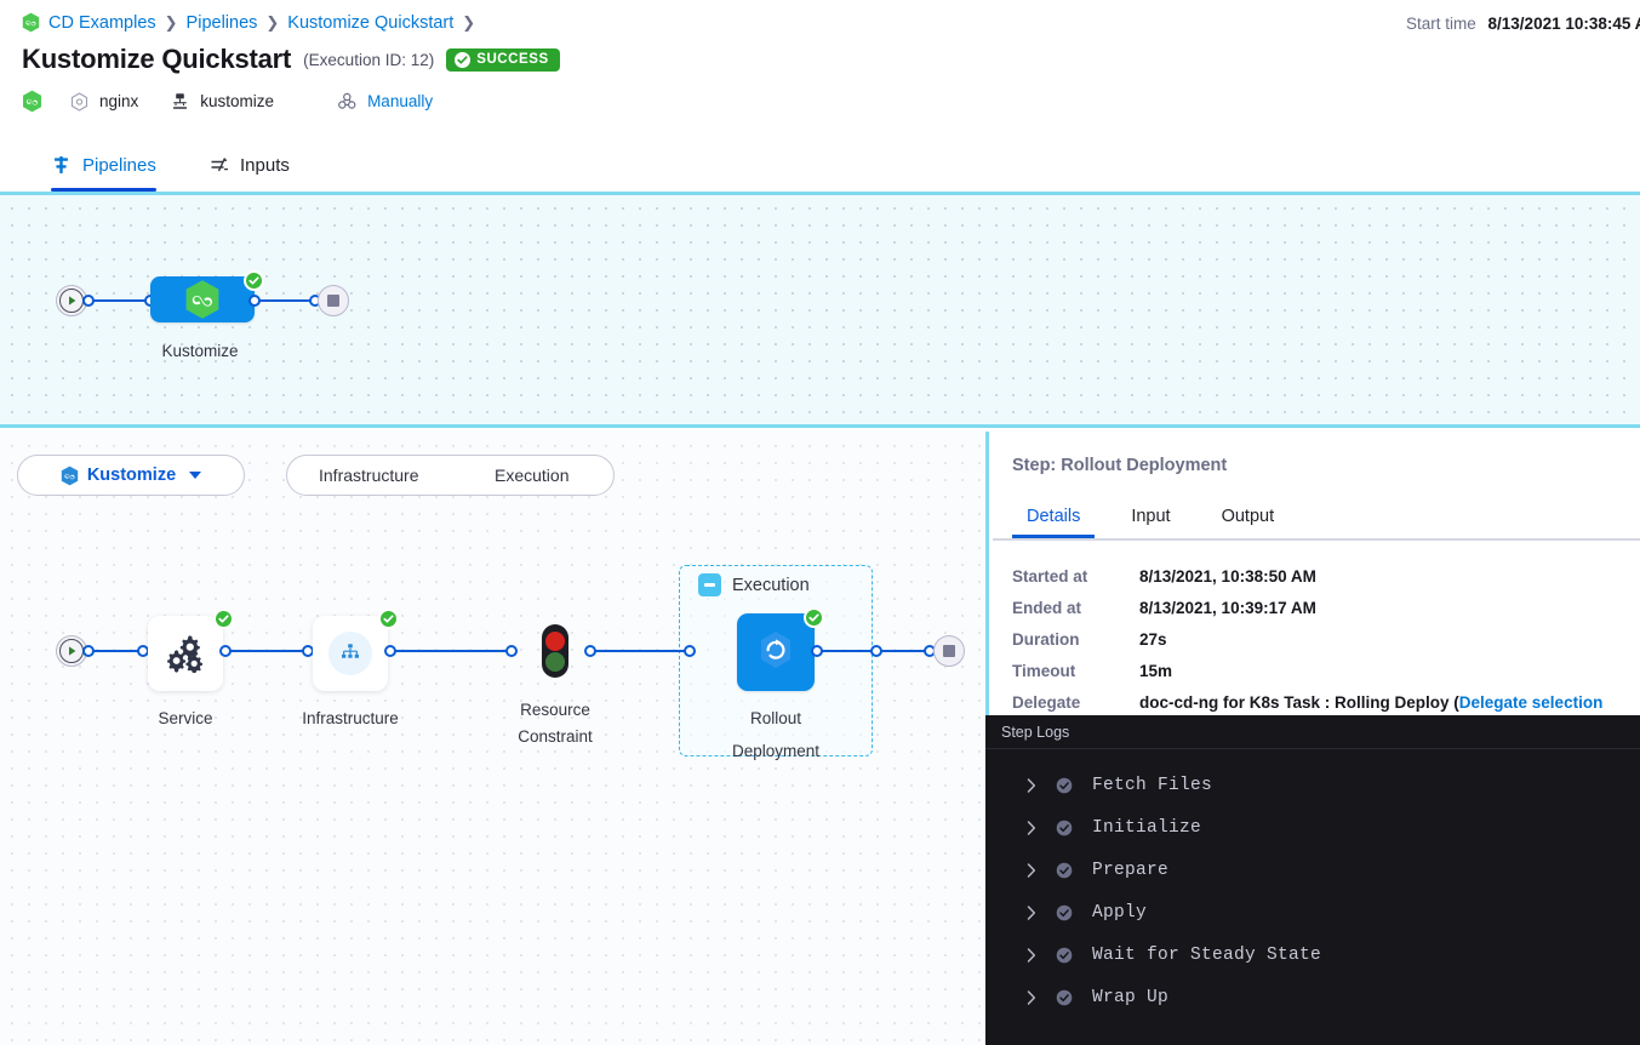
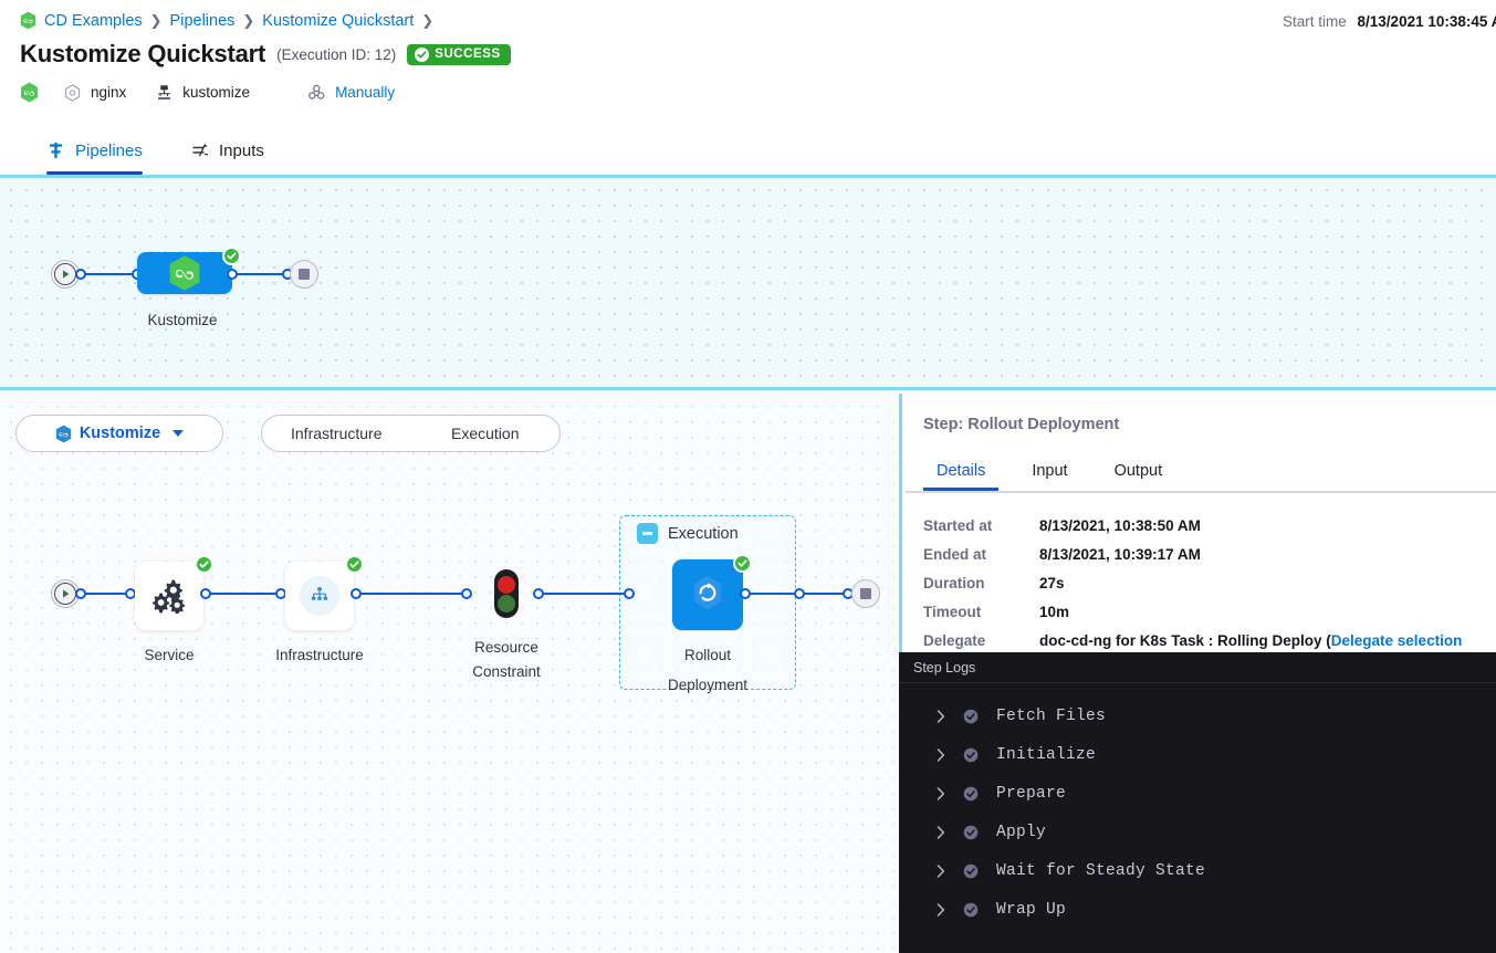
  CD Examples
  ❯
  Pipelines
  ❯
  Kustomize Quickstart
  ❯
  Kustomize Quickstart
  (Execution ID: 12)
  SUCCESS
  nginx
  kustomize
  Manually
  Start time 8/13/2021 10:38:45
  Pipelines
  Inputs
  Kustomize
  Kustomize
  Infrastructure
  Execution
  Execution
  Service
  Infrastructure
  Resource
  Constraint
  Rollout
  Deployment
  Step: Rollout Deployment
  Details
  Input
  Output
  Started at
  8/13/2021, 10:38:50 AM
  Ended at
  8/13/2021, 10:39:17 AM
  Duration
  27s
  Timeout
- 15m
+ 10m
  Delegate
  doc-cd-ng for K8s Task : Rolling Deploy (Delegate selection
  Step Logs
  Fetch Files
  Initialize
  Prepare
  Apply
  Wait for Steady State
  Wrap Up
